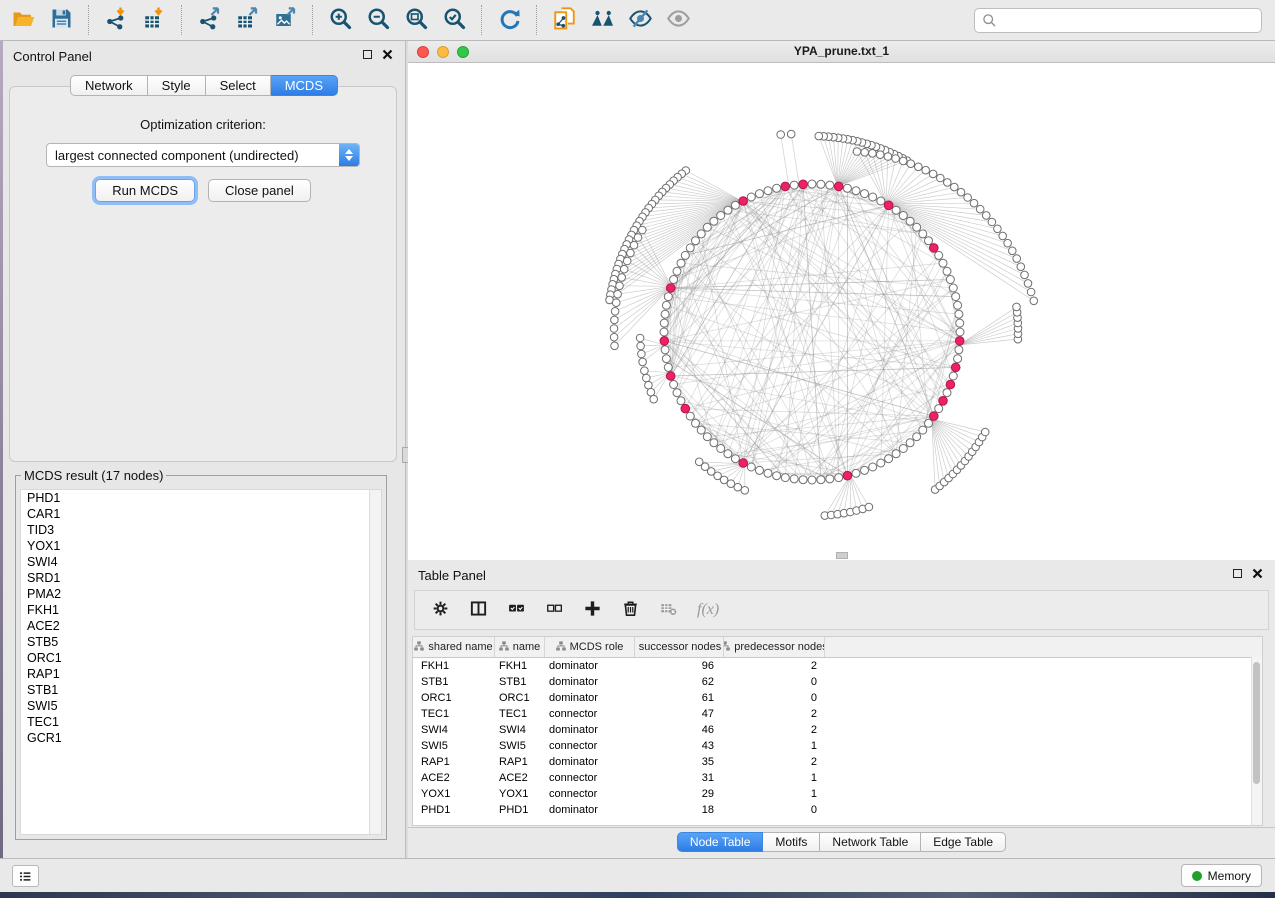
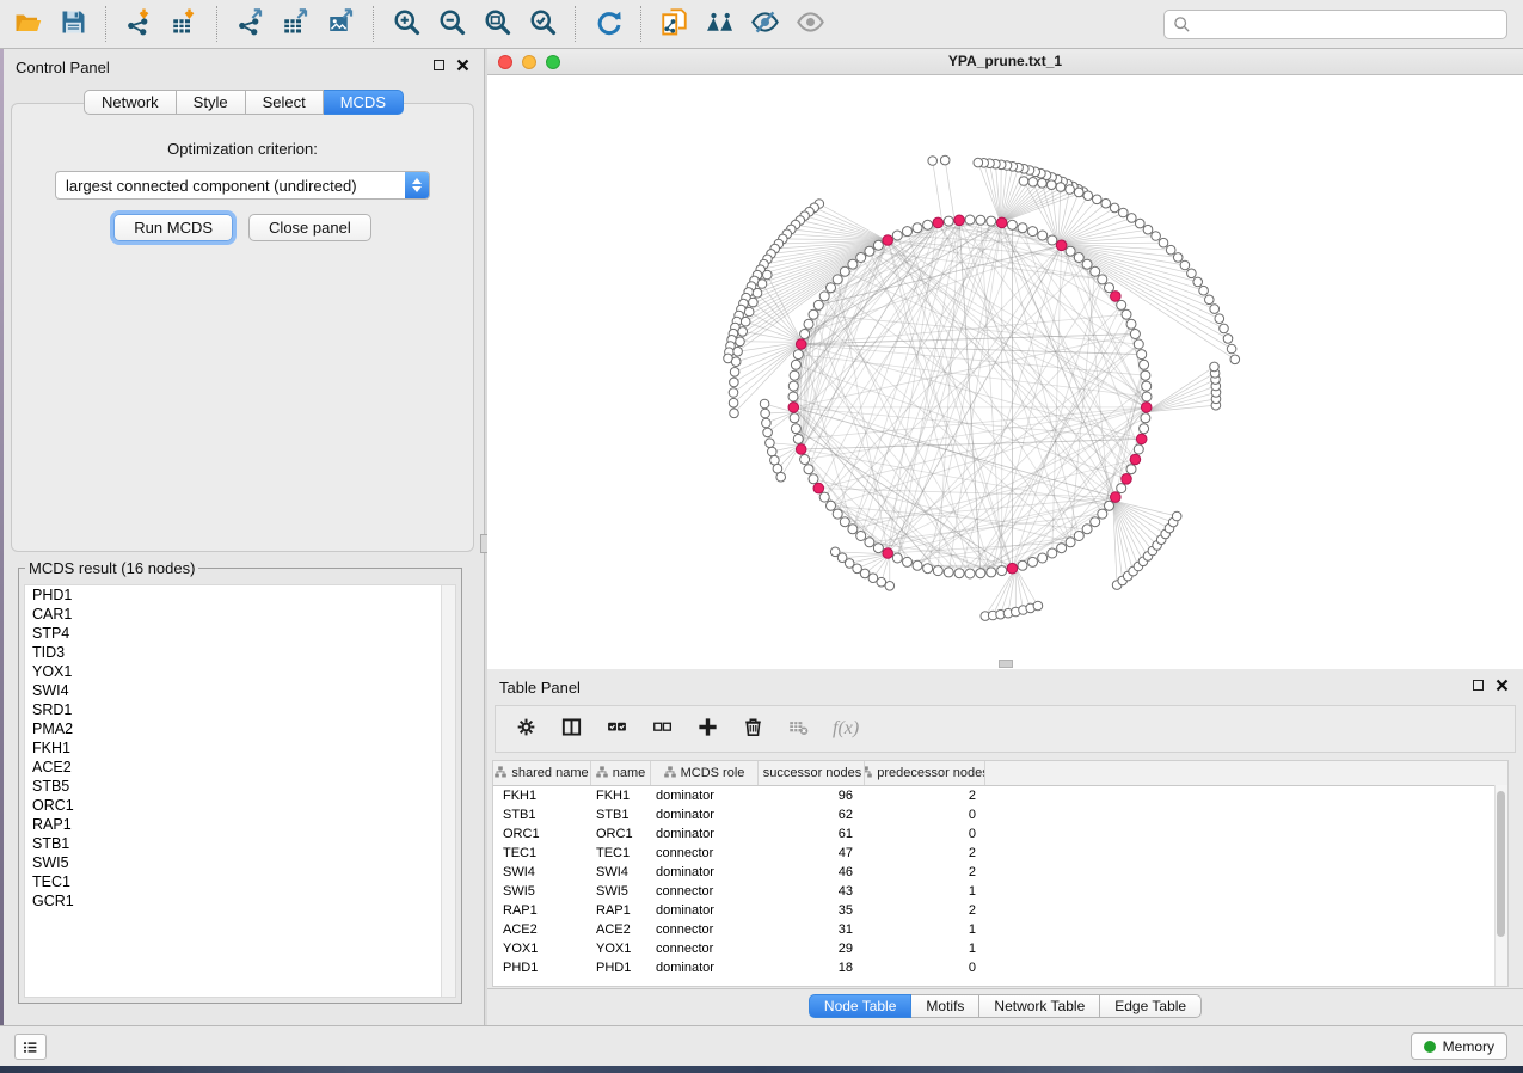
  Control Panel
  Network
  Style
  Select
  MCDS
  Optimization criterion:
  largest connected component (undirected)
  Run MCDS
  Close panel
- MCDS result (17 nodes)
+ MCDS result (16 nodes)
  PHD1
  CAR1
+ STP4
  TID3
  YOX1
  SWI4
  SRD1
  PMA2
  FKH1
  ACE2
  STB5
  ORC1
  RAP1
  STB1
  SWI5
  TEC1
  GCR1
  YPA_prune.txt_1
  Table Panel
  f(x)
  shared name
  name
  MCDS role
  successor nodes
  predecessor node
  FKH1
  FKH1
  dominator
  96
  2
  STB1
  STB1
  dominator
  62
  0
  ORC1
  ORC1
  dominator
  61
  0
  TEC1
  TEC1
  connector
  47
  2
  SWI4
  SWI4
  dominator
  46
  2
  SWI5
  SWI5
  connector
  43
  1
  RAP1
  RAP1
  dominator
  35
  2
  ACE2
  ACE2
  connector
  31
  1
  YOX1
  YOX1
  connector
  29
  1
  PHD1
  PHD1
  dominator
  18
  0
  Node Table
  Motifs
  Network Table
  Edge Table
  Memory
